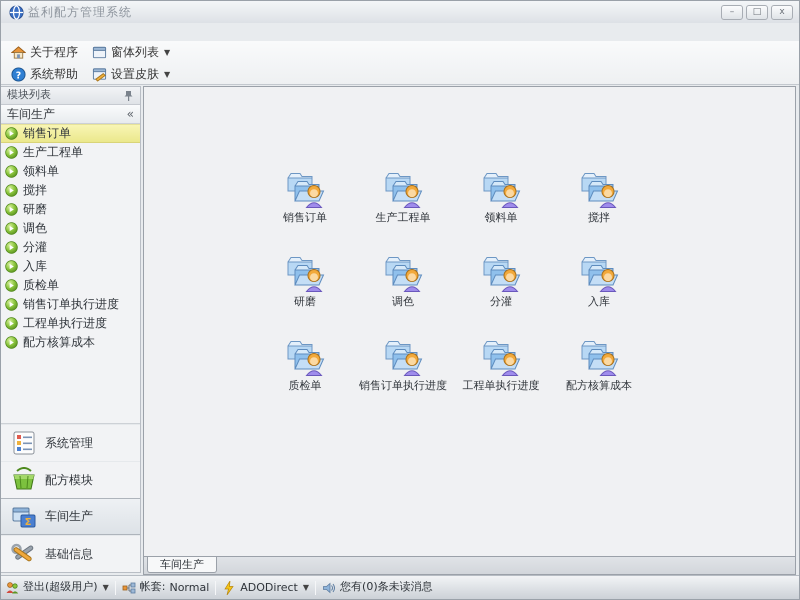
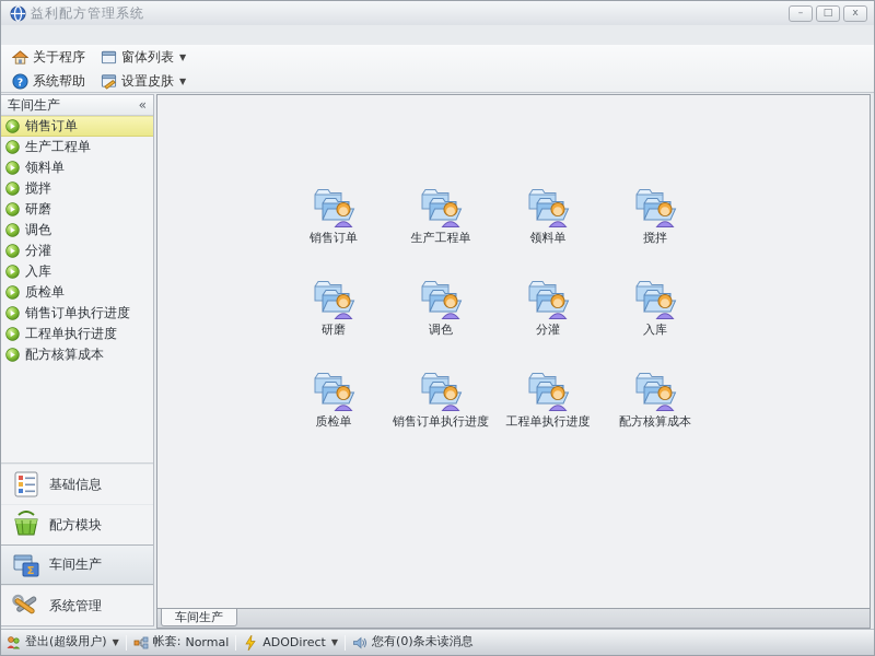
  益利配方管理系统
  –
  □
  x
  关于程序
  窗体列表
  ▼
  ?
  系统帮助
  设置皮肤
  ▼
- 模块列表
  车间生产
  «
  销售订单
  生产工程单
  领料单
  搅拌
  研磨
  调色
  分灌
  入库
  质检单
  销售订单执行进度
  工程单执行进度
  配方核算成本
- 系统管理
+ 基础信息
  配方模块
  Σ
  车间生产
- 基础信息
+ 系统管理
  销售订单
  生产工程单
  领料单
  搅拌
  研磨
  调色
  分灌
  入库
  质检单
  销售订单执行进度
  工程单执行进度
  配方核算成本
  车间生产
  登出(超级用户)
  ▼
  帐套:
  Normal
  ADODirect
  ▼
  您有(0)条未读消息
